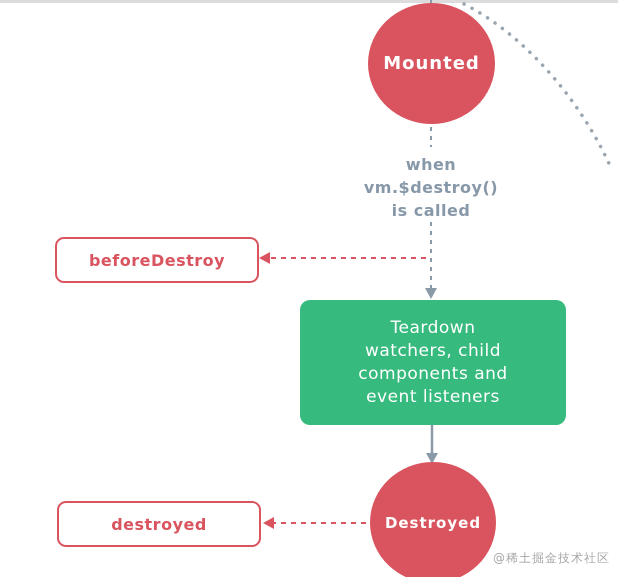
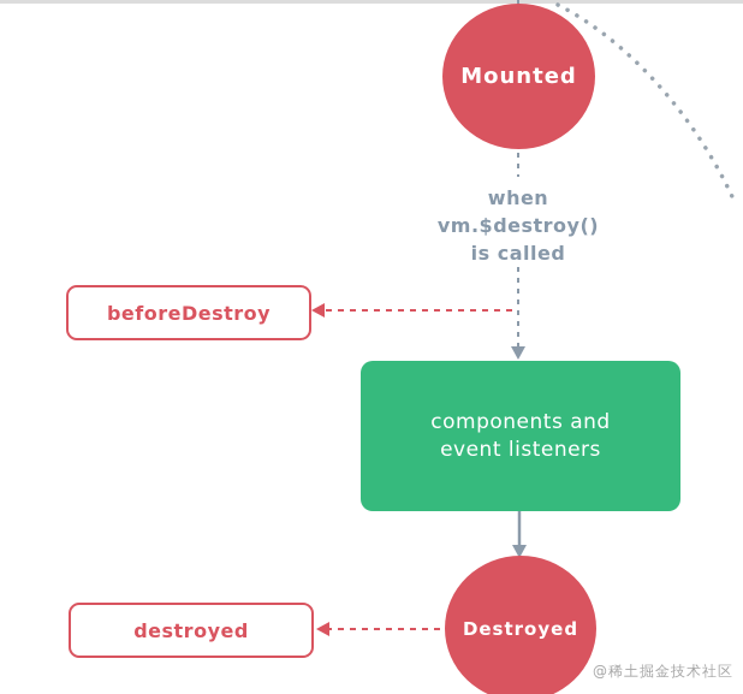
  Mounted
  when
  vm.$destroy()
  is called
  beforeDestroy
- Teardown
- watchers, child
  components and
  event listeners
  Destroyed
  destroyed
  @稀土掘金技术社区
